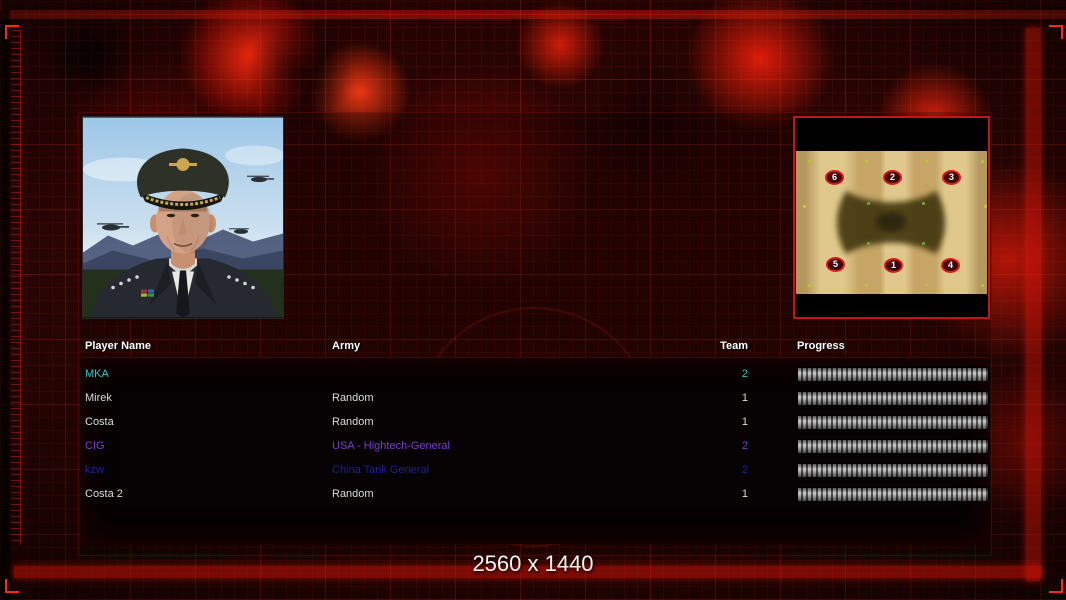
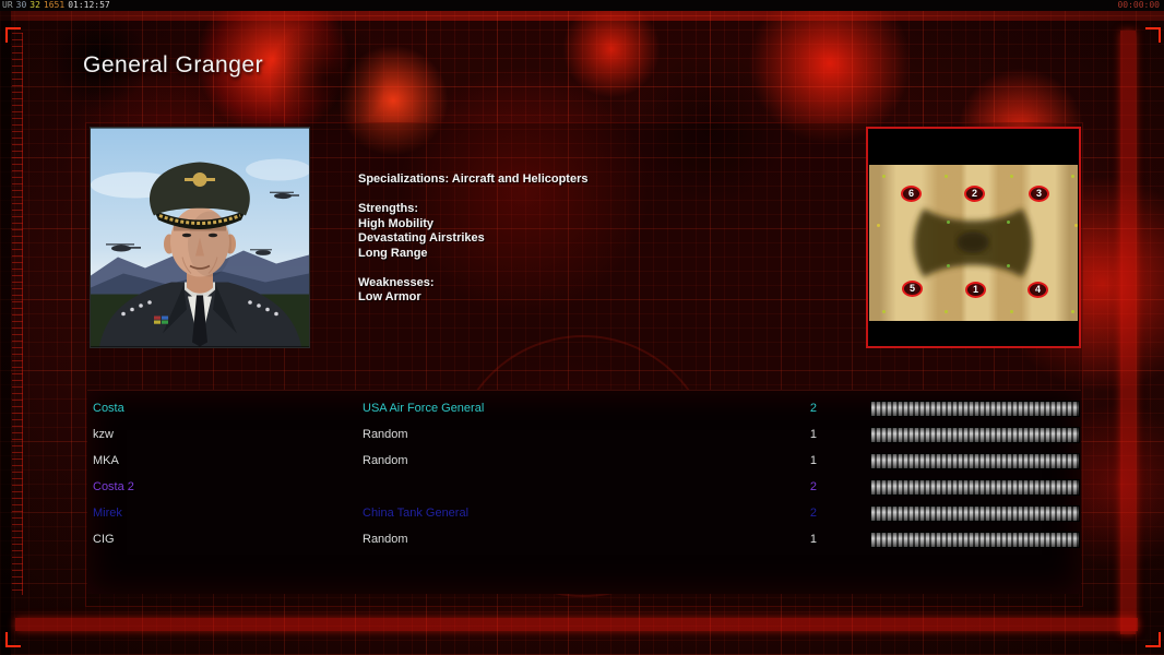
+ UR 30 32 1651 01:12:57
+ 00:00:00
+ General Granger
+ Specializations: Aircraft and Helicopters
+ Strengths:
+ High Mobility
+ Devastating Airstrikes
+ Long Range
+ Weaknesses:
+ Low Armor
  6
  2
  3
  5
  1
  4
- Player Name
- Army
- Team
- Progress
- MKA
+ Costa
+ USA Air Force General
  2
- Mirek
+ kzw
  Random
  1
- Costa
+ MKA
  Random
  1
- CIG
+ Costa 2
- USA - Hightech-General
  2
- kzw
+ Mirek
  China Tank General
  2
- Costa 2
+ CIG
  Random
  1
- 2560 x 1440
